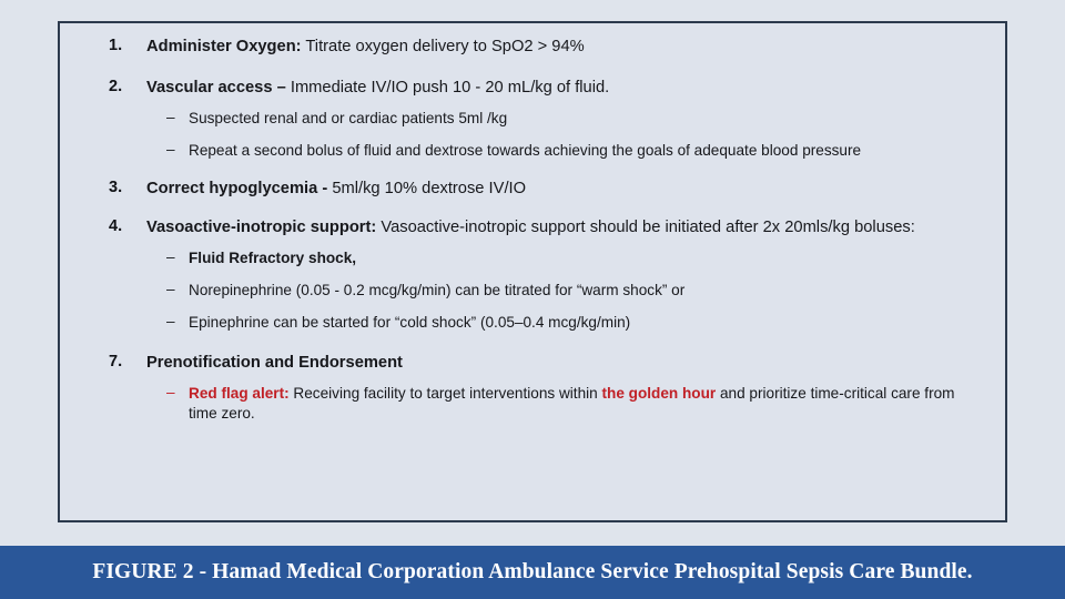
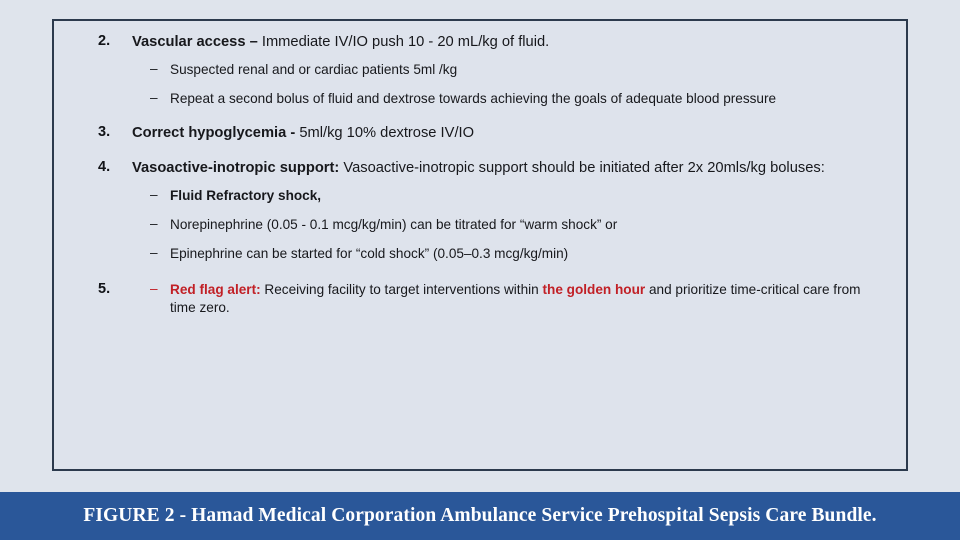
- 1.
- Administer Oxygen: Titrate oxygen delivery to SpO2 > 94%
  2.
  Vascular access – Immediate IV/IO push 10 - 20 mL/kg of fluid.
  –
  Suspected renal and or cardiac patients 5ml /kg
  –
  Repeat a second bolus of fluid and dextrose towards achieving the goals of adequate blood pressure
  3.
  Correct hypoglycemia - 5ml/kg 10% dextrose IV/IO
  4.
  Vasoactive-inotropic support: Vasoactive-inotropic support should be initiated after 2x 20mls/kg boluses:
  –
  Fluid Refractory shock,
  –
- Norepinephrine (0.05 - 0.2 mcg/kg/min) can be titrated for “warm shock” or
+ Norepinephrine (0.05 - 0.1 mcg/kg/min) can be titrated for “warm shock” or
  –
- Epinephrine can be started for “cold shock” (0.05–0.4 mcg/kg/min)
+ Epinephrine can be started for “cold shock” (0.05–0.3 mcg/kg/min)
- 7.
+ 5.
- Prenotification and Endorsement
  –
  Red flag alert: Receiving facility to target interventions within the golden hour and prioritize time-critical care from time zero.
  FIGURE 2 - Hamad Medical Corporation Ambulance Service Prehospital Sepsis Care Bundle.
